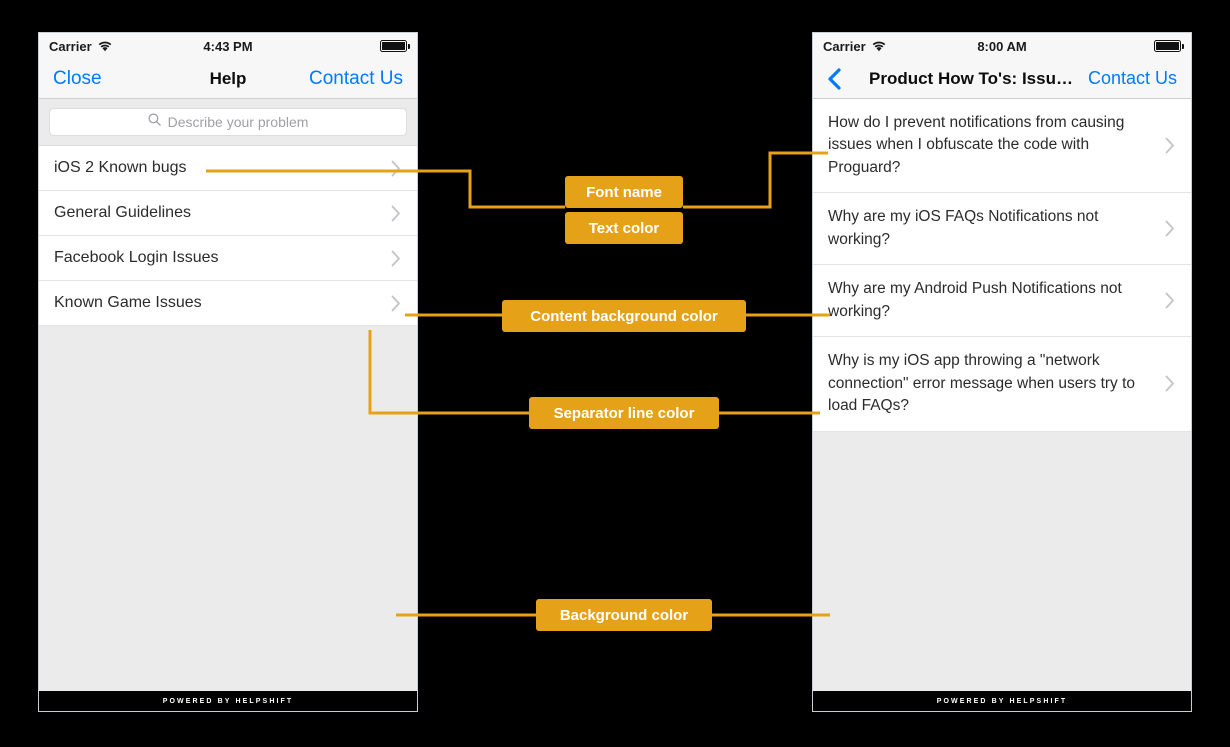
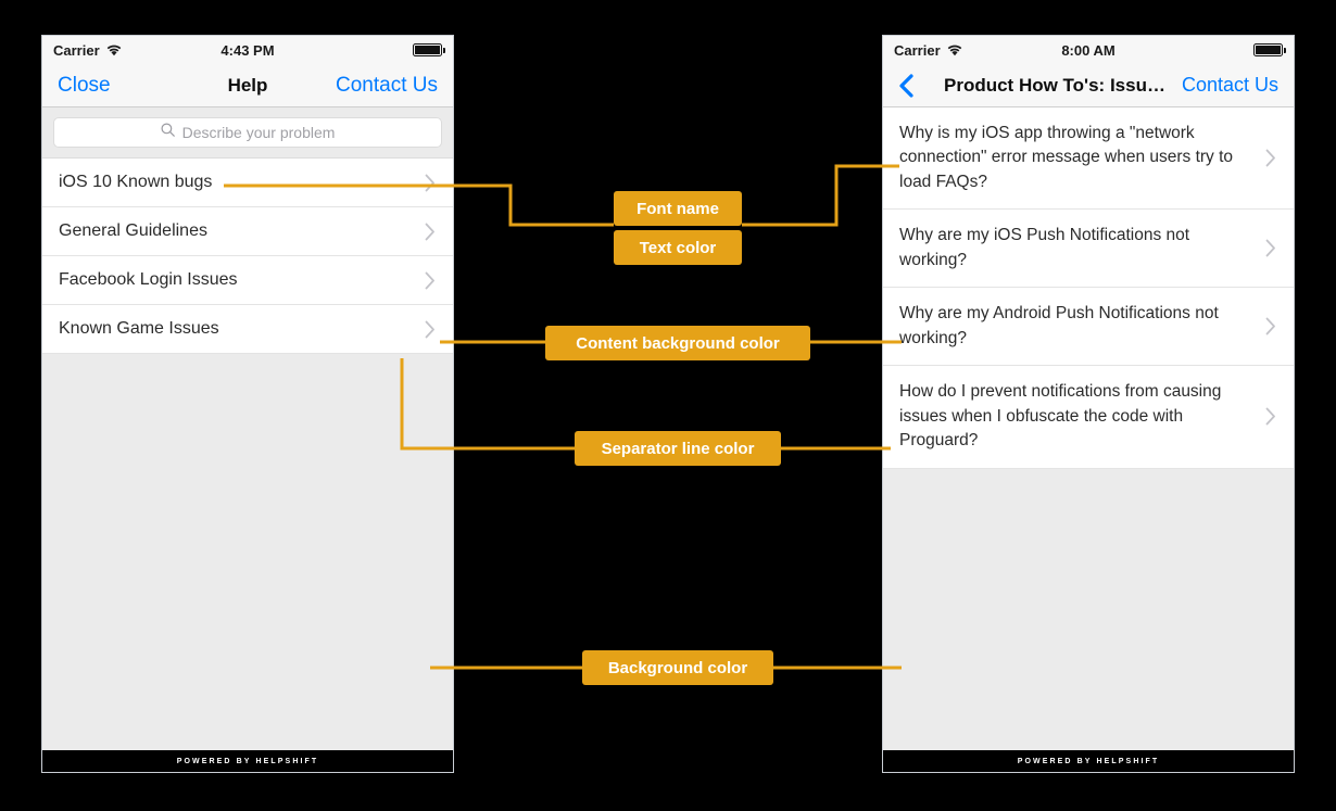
  Carrier
  4:43 PM
  Close
  Help
  Contact Us
  Describe your problem
- iOS 2 Known bugs
+ iOS 10 Known bugs
  General Guidelines
  Facebook Login Issues
  Known Game Issues
  Carrier
  8:00 AM
  Product How To's: Issue..
  Contact Us
- How do I prevent notifications from causing issues when I obfuscate the code with Proguard?
+ Why is my iOS app throwing a "network connection" error message when users try to load FAQs?
- Why are my iOS FAQs Notifications not working?
+ Why are my iOS Push Notifications not working?
  Why are my Android Push Notifications not working?
- Why is my iOS app throwing a "network connection" error message when users try to load FAQs?
+ How do I prevent notifications from causing issues when I obfuscate the code with Proguard?
  Font name
  Text color
  Content background color
  Separator line color
  Background color
